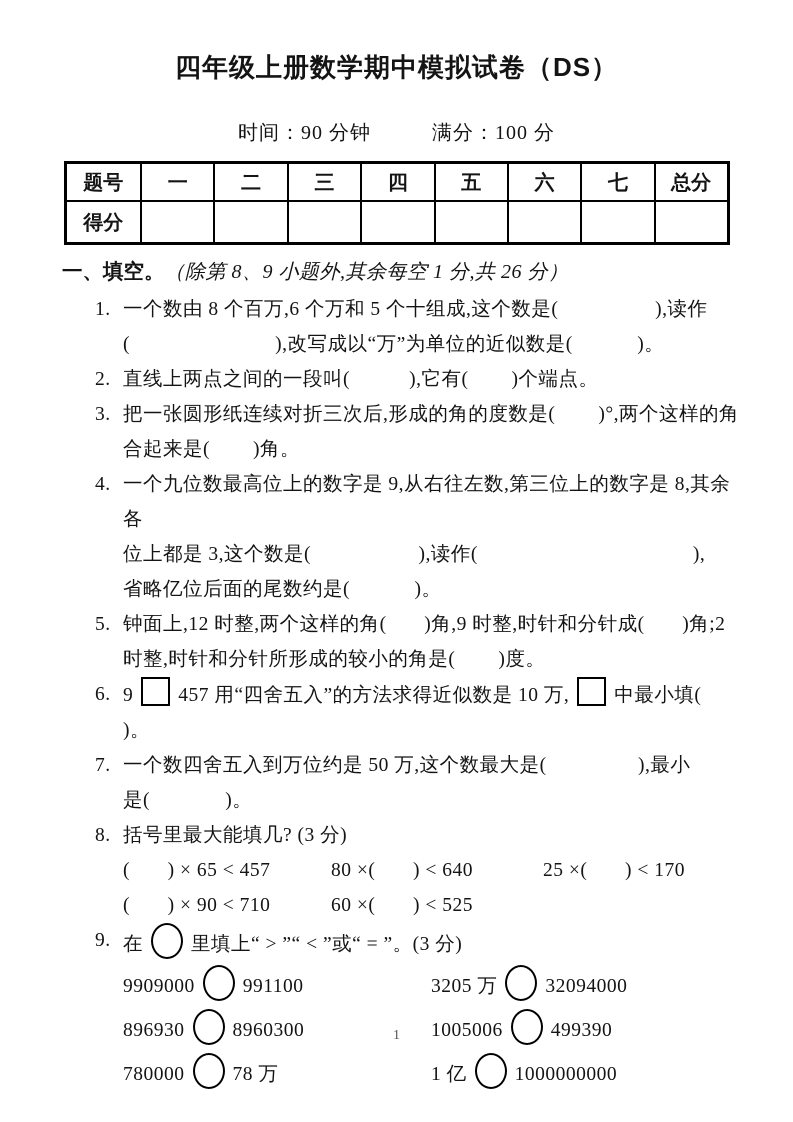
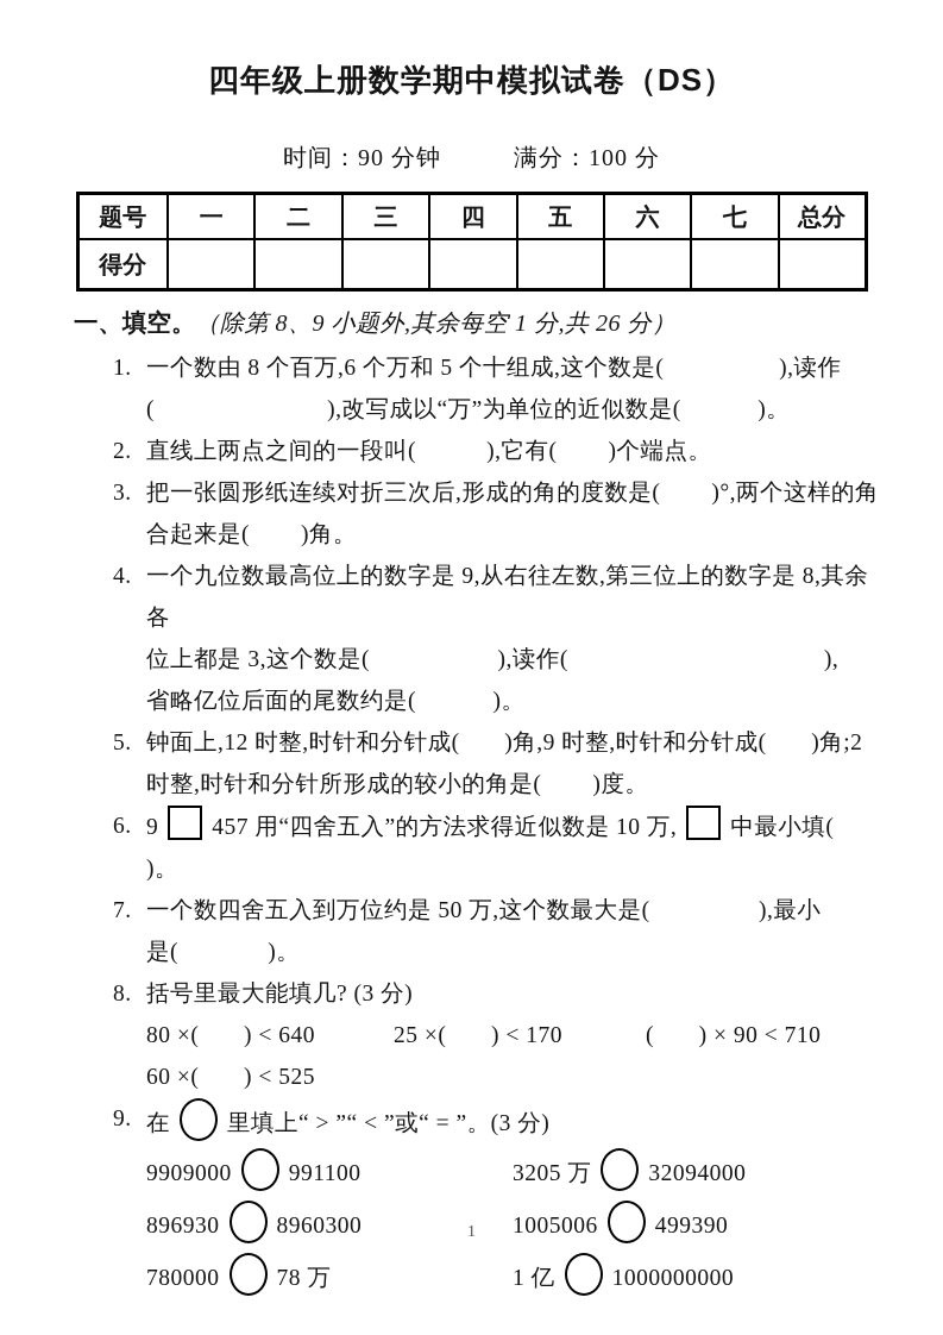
  四年级上册数学期中模拟试卷（DS）
  时间：90 分钟 满分：100 分
  题号	一	二	三	四	五	六	七	总分
  得分
  一、填空。（除第 8、9 小题外,其余每空 1 分,共 26 分）
  1.
  一个数由 8 个百万,6 个万和 5 个十组成,这个数是( ),读作
  ( ),改写成以“万”为单位的近似数是( )。
  2.
  直线上两点之间的一段叫( ),它有( )个端点。
  3.
  把一张圆形纸连续对折三次后,形成的角的度数是( )°,两个这样的角
  合起来是( )角。
  4.
  一个九位数最高位上的数字是 9,从右往左数,第三位上的数字是 8,其余各
  位上都是 3,这个数是( ),读作( ),
  省略亿位后面的尾数约是( )。
  5.
- 钟面上,12 时整,两个这样的角( )角,9 时整,时针和分针成( )角;2
+ 钟面上,12 时整,时针和分针成( )角,9 时整,时针和分针成( )角;2
  时整,时针和分针所形成的较小的角是( )度。
  6.
  9 457 用“四舍五入”的方法求得近似数是 10 万, 中最小填( )。
  7.
  一个数四舍五入到万位约是 50 万,这个数最大是( ),最小
  是( )。
  8.
  括号里最大能填几? (3 分)
- ( ) × 65 < 457
  80 ×( ) < 640
  25 ×( ) < 170
  ( ) × 90 < 710
  60 ×( ) < 525
  9.
  在 里填上“ > ”“ < ”或“ = ”。(3 分)
  9909000 991100
  3205 万 32094000
  896930 8960300
  1005006 499390
  780000 78 万
  1 亿 1000000000
  1
